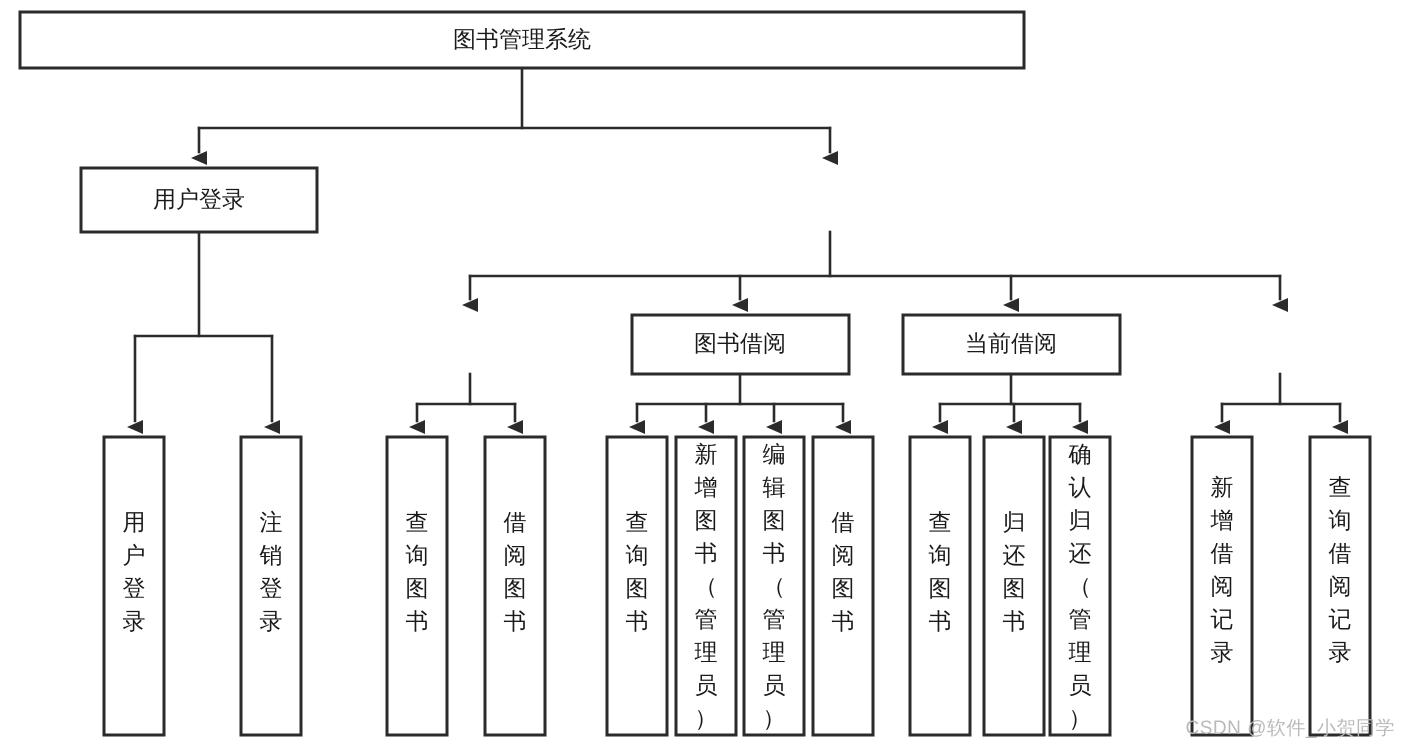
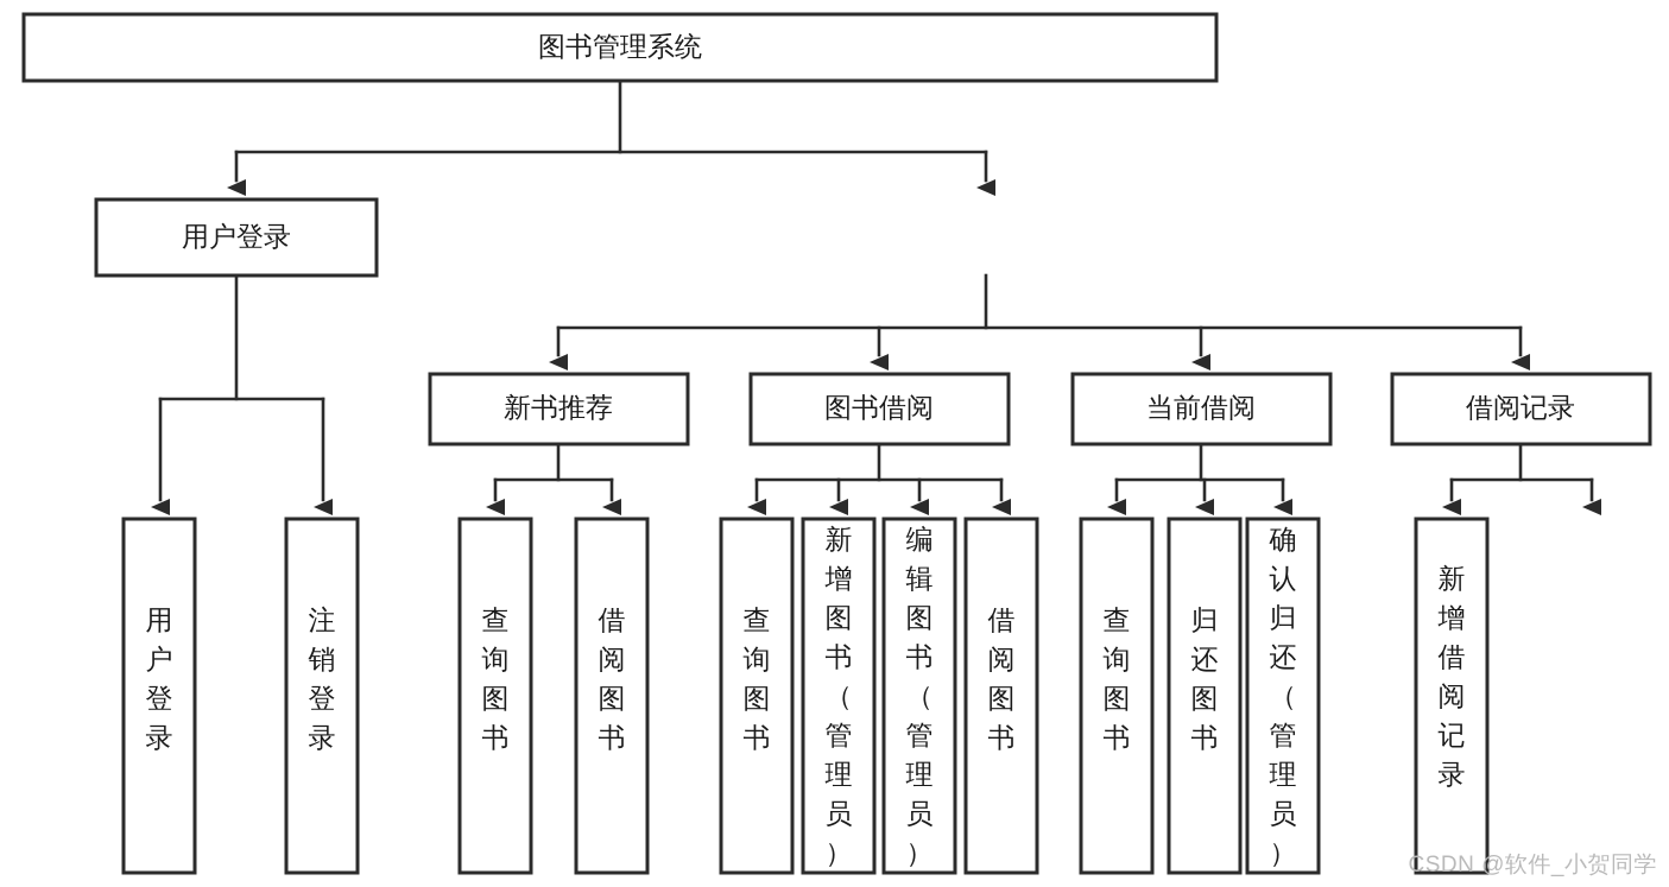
  图书管理系统
  用户登录
+ 新书推荐
  图书借阅
  当前借阅
+ 借阅记录
  用户登录
  注销登录
  查询图书
  借阅图书
  查询图书
  新增图书（管理员）
  编辑图书（管理员）
  借阅图书
  查询图书
  归还图书
  确认归还（管理员）
  新增借阅记录
- 查询借阅记录
  CSDN @软件_小贺同学
